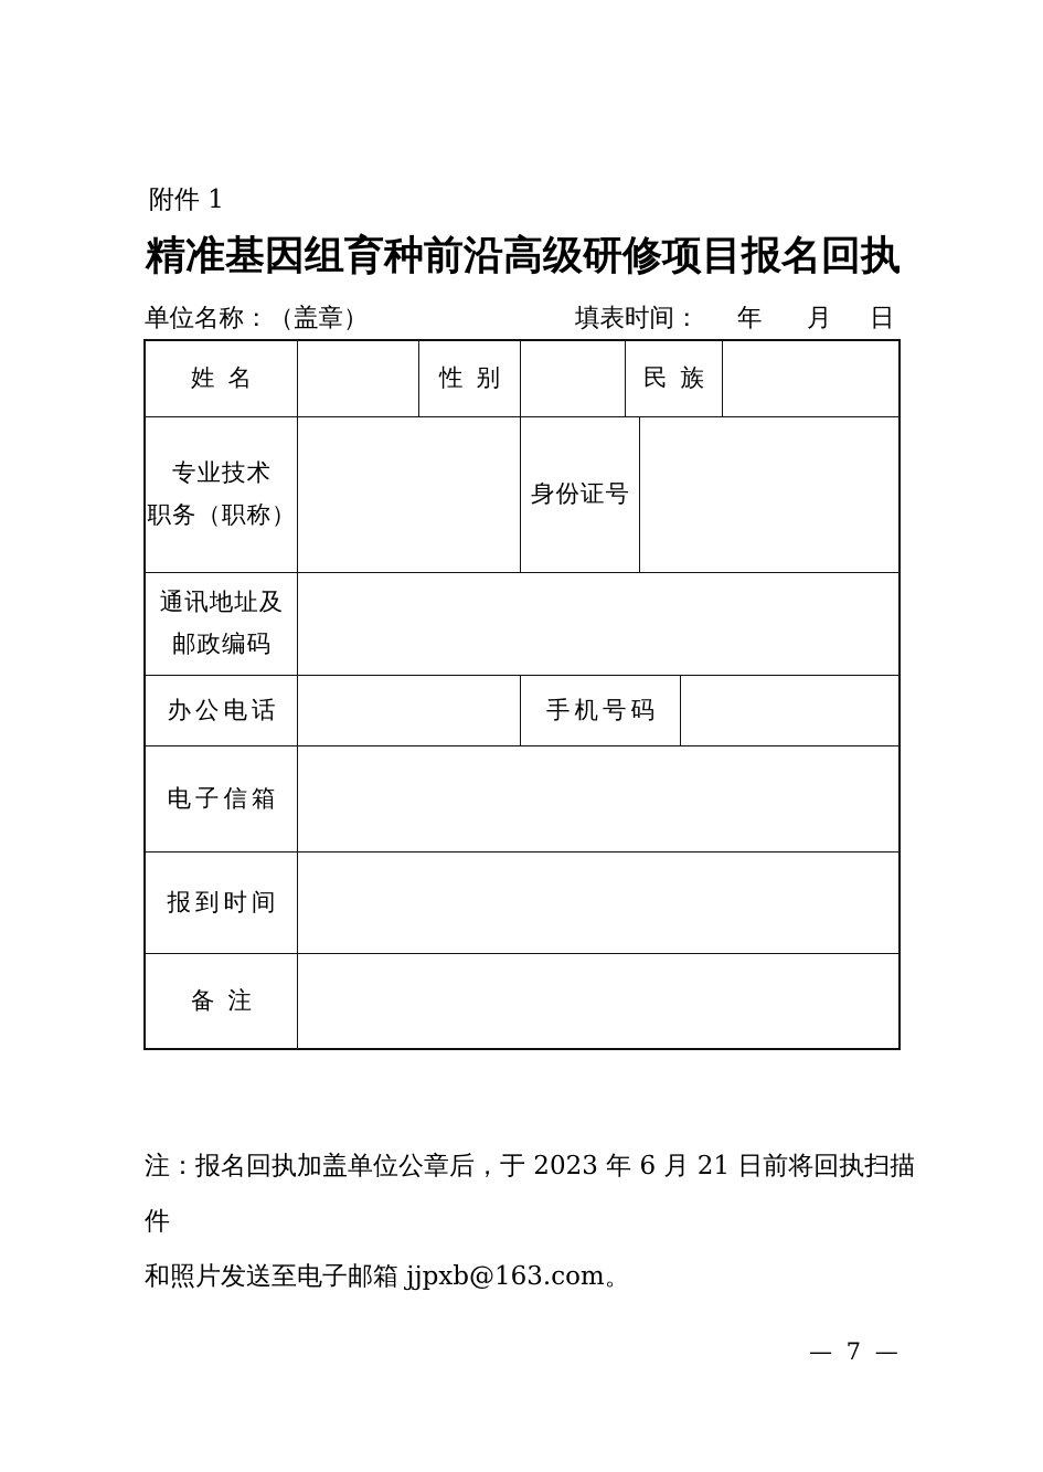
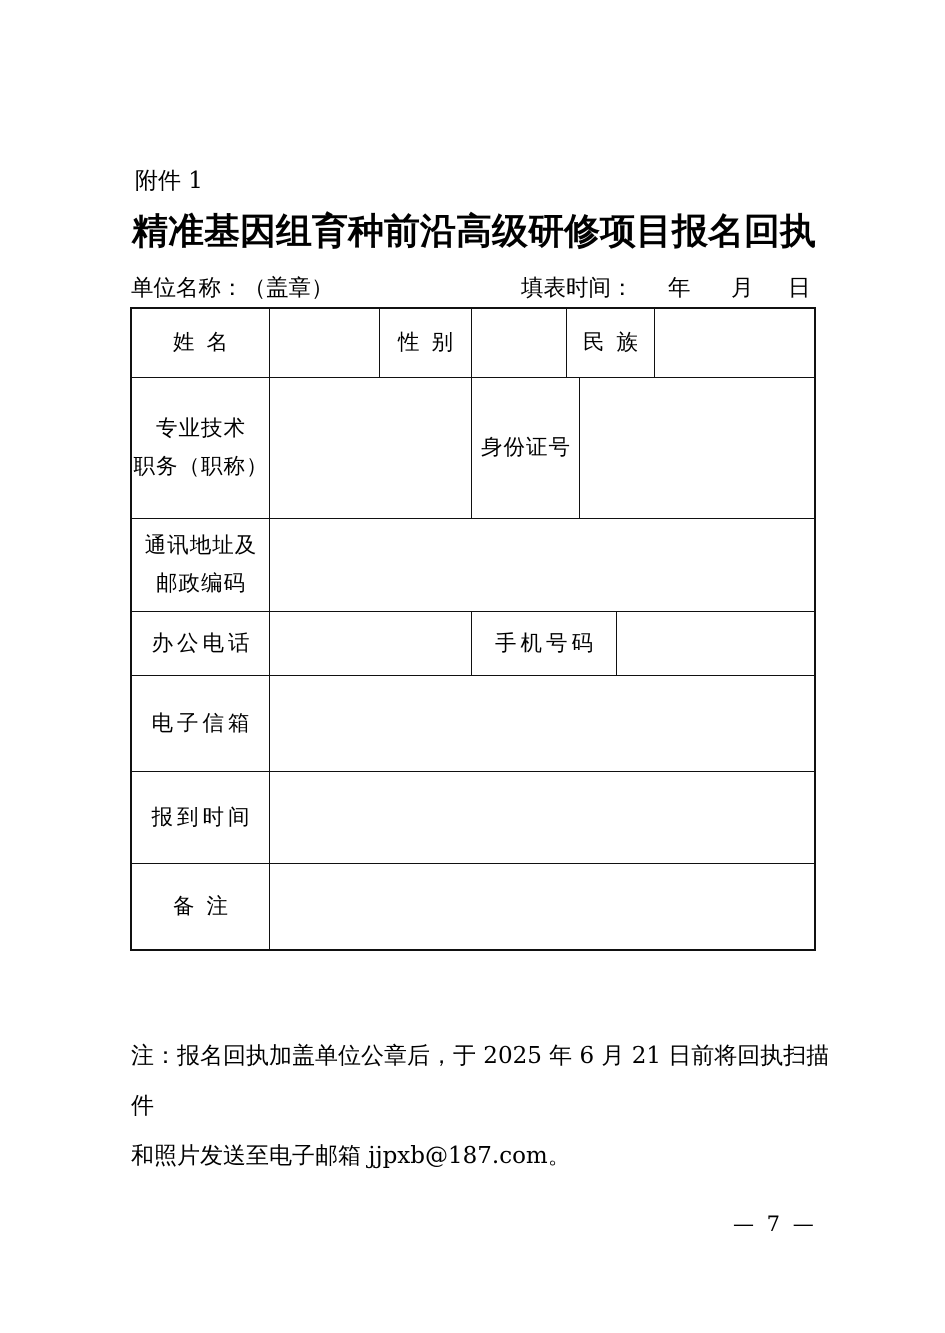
  附件 1
  精准基因组育种前沿高级研修项目报名回执
  单位名称：（盖章）
  填表时间：
  年
  月
  日
  姓名
  性别
  民族
  专业技术
  职务（职称）
  身份证号
  通讯地址及
  邮政编码
  办公电话
  手机号码
  电子信箱
  报到时间
  备注
- 注：报名回执加盖单位公章后，于 2023 年 6 月 21 日前将回执扫描件
+ 注：报名回执加盖单位公章后，于 2025 年 6 月 21 日前将回执扫描件
- 和照片发送至电子邮箱 jjpxb@163.com。
+ 和照片发送至电子邮箱 jjpxb@187.com。
  — 7 —
